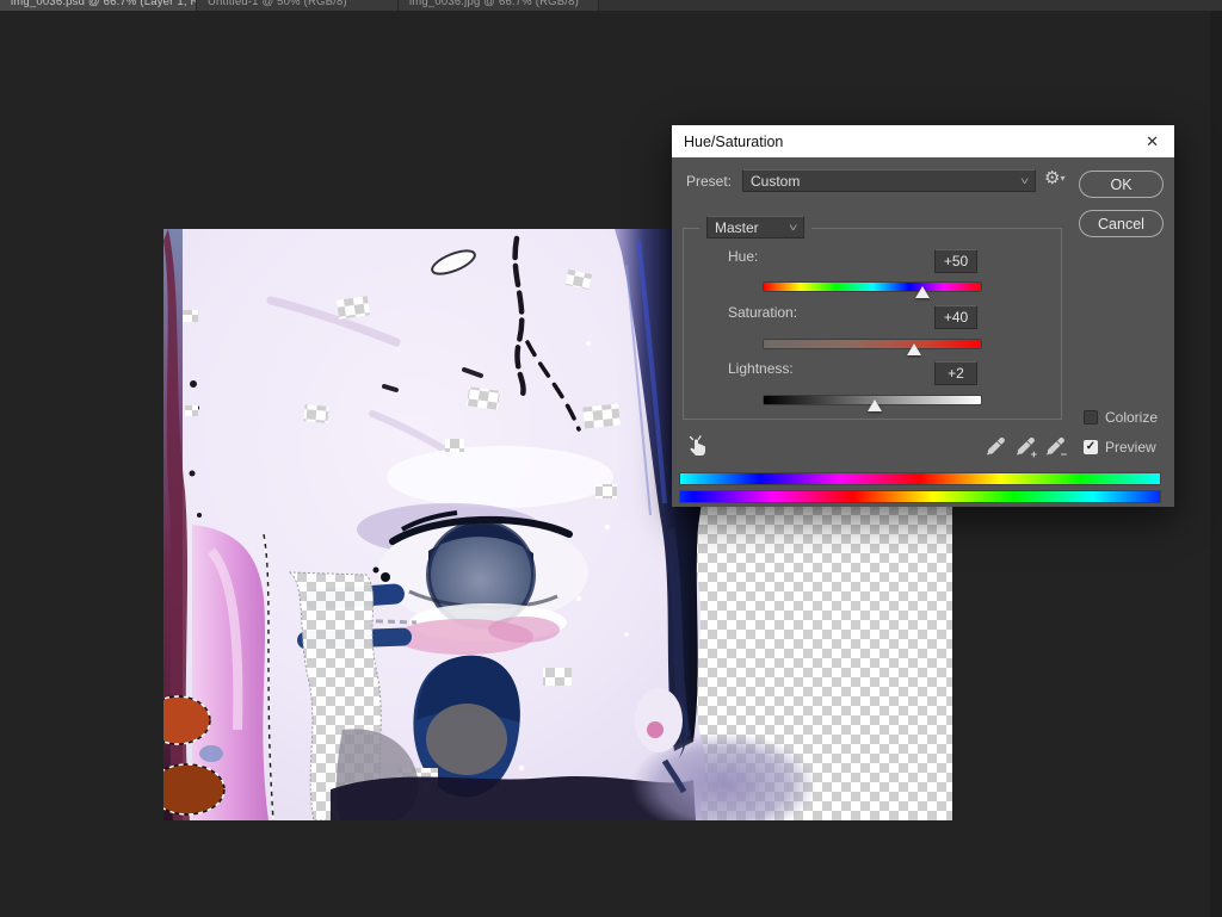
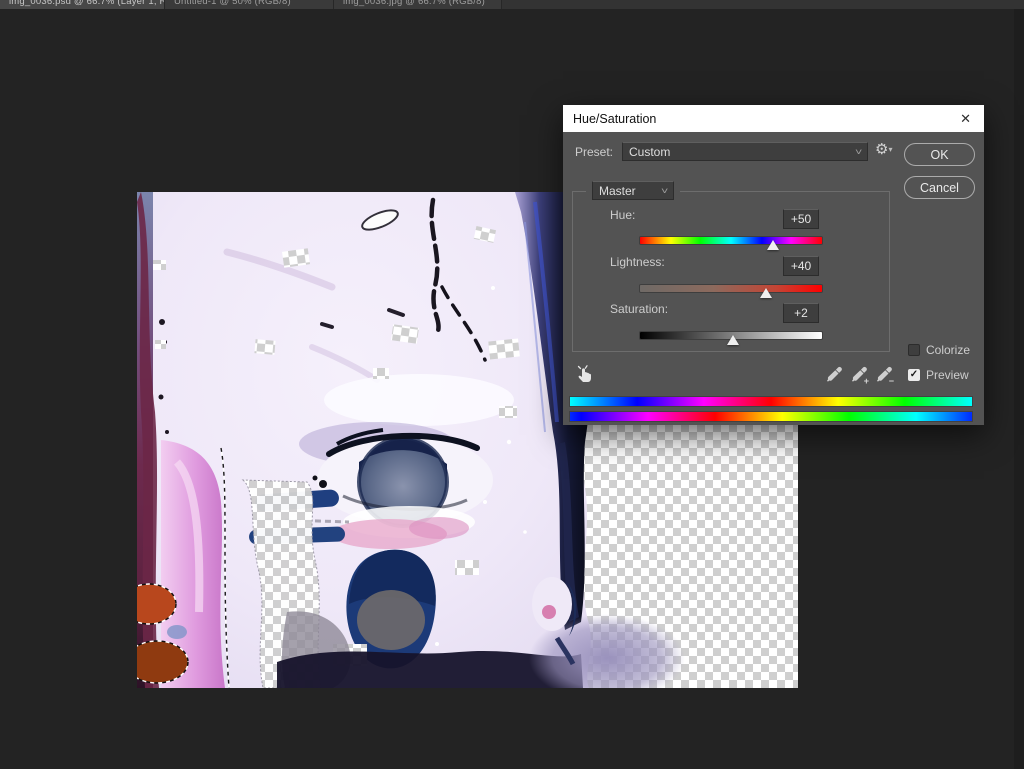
  img_0036.psd @ 66.7% (Layer 1, R
  Untitled-1 @ 50% (RGB/8)
  img_0036.jpg @ 66.7% (RGB/8)
  Hue/Saturation
  ✕
  Preset:
  Custom
  ˅
  ⚙▾
  OK
  Cancel
  Master
  ˅
  Hue:
  +50
- Saturation:
+ Lightness:
  +40
- Lightness:
+ Saturation:
  +2
  Colorize
  +
  −
  ✓
  Preview
